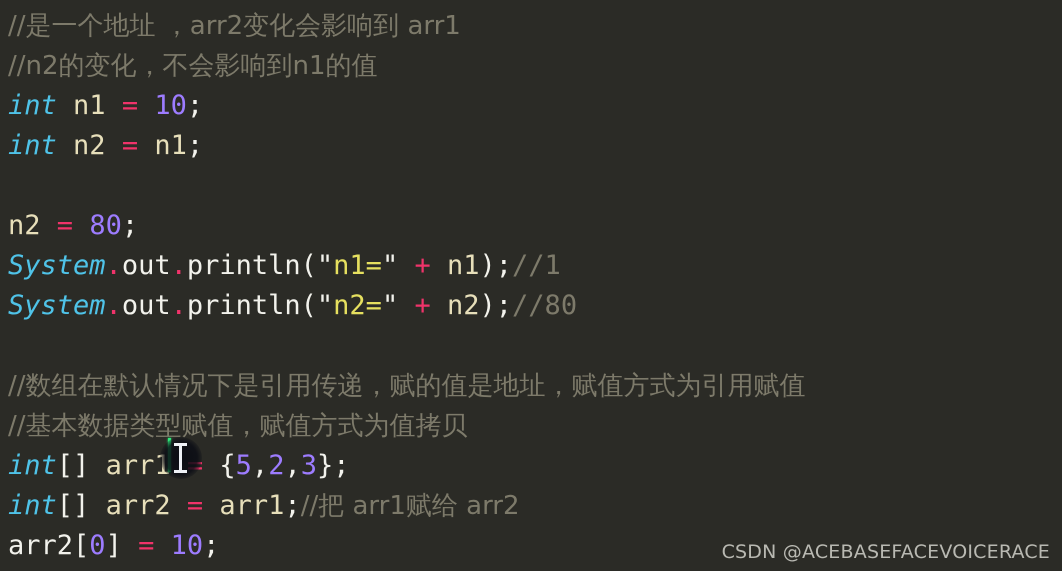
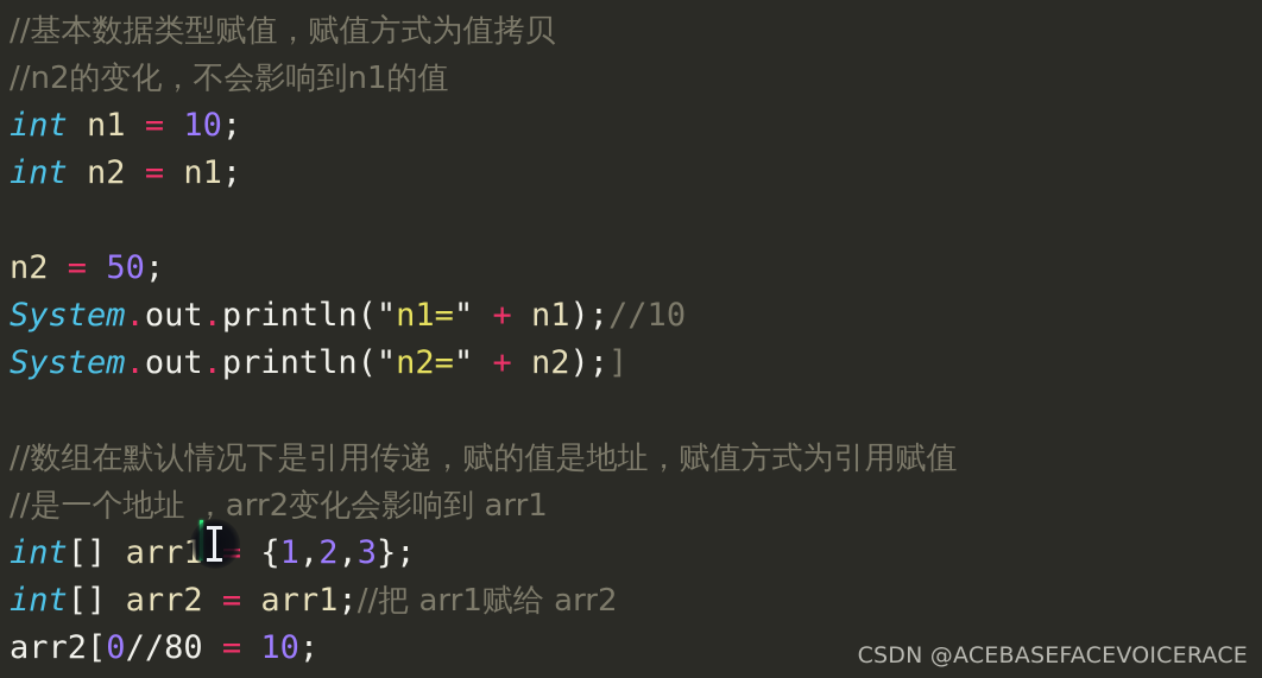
- //是一个地址 ，arr2变化会影响到 arr1
+ //基本数据类型赋值，赋值方式为值拷贝
  //n2的变化，不会影响到n1的值
  int n1 = 10;
  int n2 = n1;
- n2 = 80;
+ n2 = 50;
- System.out.println("n1=" + n1);//1
+ System.out.println("n1=" + n1);//10
- System.out.println("n2=" + n2);//80
+ System.out.println("n2=" + n2);]
  //数组在默认情况下是引用传递，赋的值是地址，赋值方式为引用赋值
- //基本数据类型赋值，赋值方式为值拷贝
+ //是一个地址 ，arr2变化会影响到 arr1
- int[] arr {5,2,3};
+ int[] arr {1,2,3};
  int[] arr2 = arr1;//把 arr1赋给 arr2
- arr2[0] = 10;
+ arr2[0//80 = 10;
  CSDN @ACEBASEFACEVOICERACE
